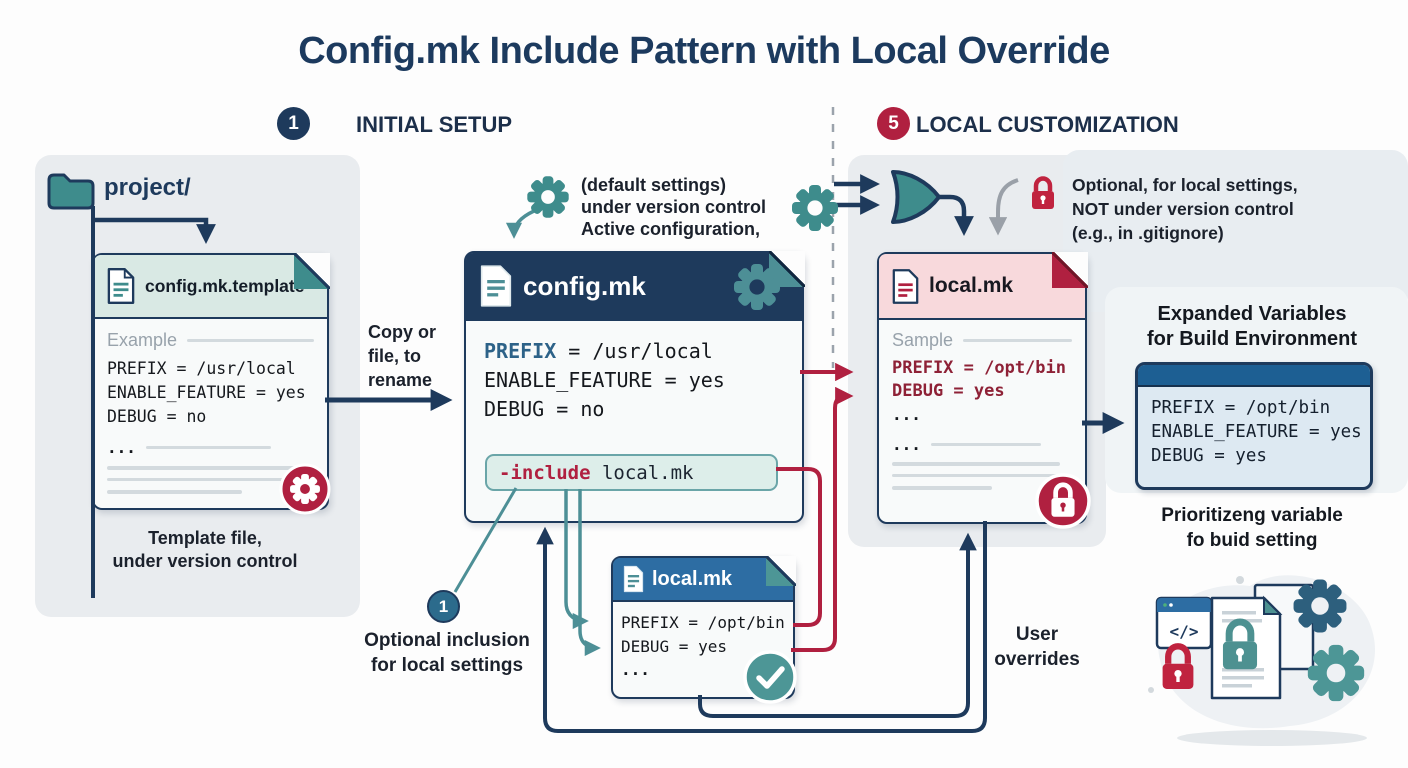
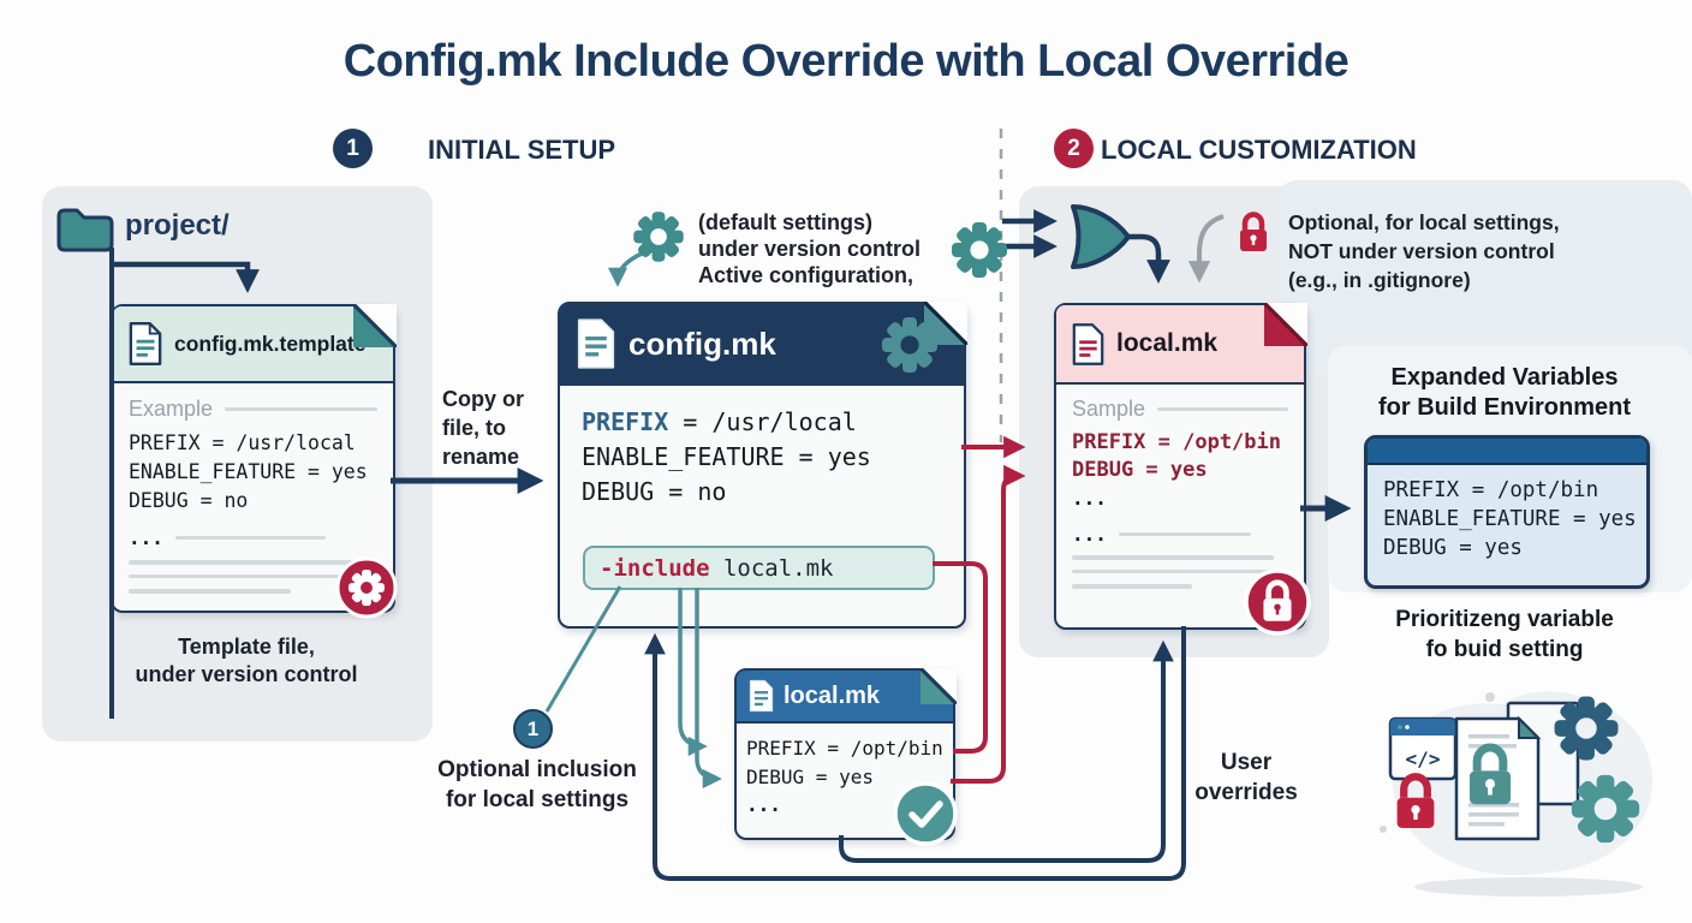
- Config.mk Include Pattern with Local Override
+ Config.mk Include Override with Local Override
  1
  INITIAL SETUP
- 5
+ 2
  LOCAL CUSTOMIZATION
  project/
  config.mk.templat
  Example
  PREFIX = /usr/local
  ENABLE_FEATURE = yes
  DEBUG = no
  ...
  Template file,
  under version control
  Copy or
  file, to
  rename
  (default settings)
  under version control
  Active configuration,
  config.mk
  PREFIX = /usr/local
  ENABLE_FEATURE = yes
  DEBUG = no
  -include
  local.mk
  1
  Optional inclusion
  for local settings
  Optional, for local settings,
  NOT under version control
  (e.g., in .gitignore)
  local.mk
  Sample
  PREFIX = /opt/bin
  DEBUG = yes
  ...
  ...
  local.mk
  PREFIX = /opt/bin
  DEBUG = yes
  ...
  User
  overrides
  Expanded Variables
  for Build Environment
  PREFIX = /opt/bin
  ENABLE_FEATURE = yes
  DEBUG = yes
  Prioritizeng variable
  fo buid setting
  </>
